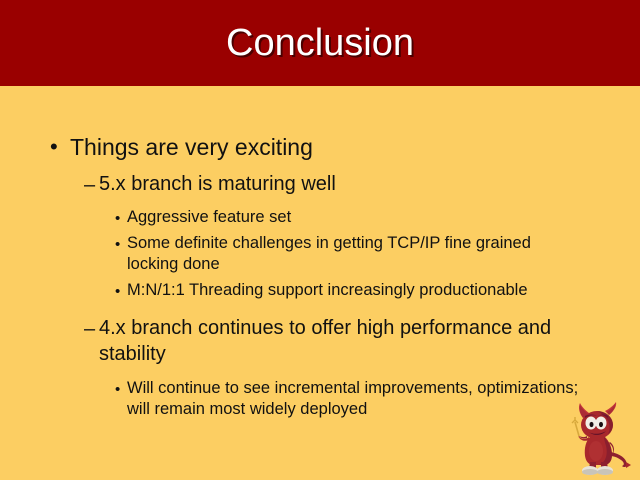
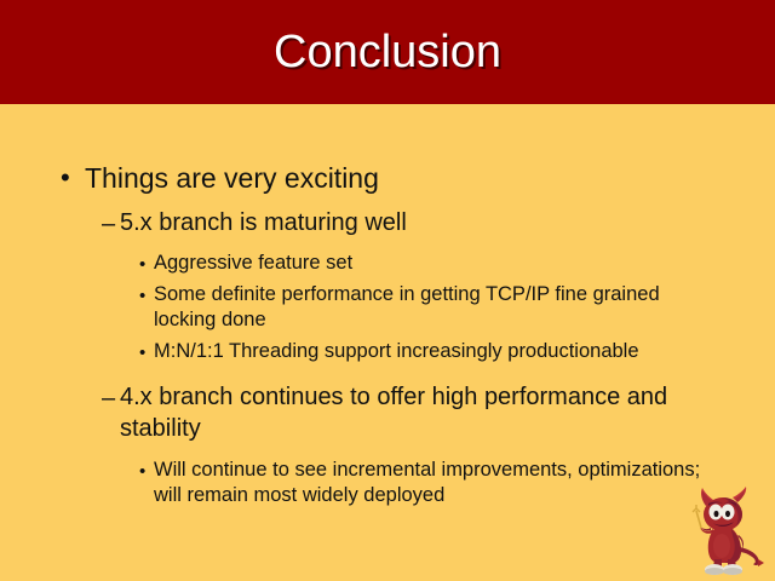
  Conclusion
  •
  Things are very exciting
  –
  5.x branch is maturing well
  •
  Aggressive feature set
  •
- Some definite challenges in getting TCP/IP fine grained locking done
+ Some definite performance in getting TCP/IP fine grained locking done
  •
  M:N/1:1 Threading support increasingly productionable
  –
  4.x branch continues to offer high performance and stability
  •
  Will continue to see incremental improvements, optimizations; will remain most widely deployed
